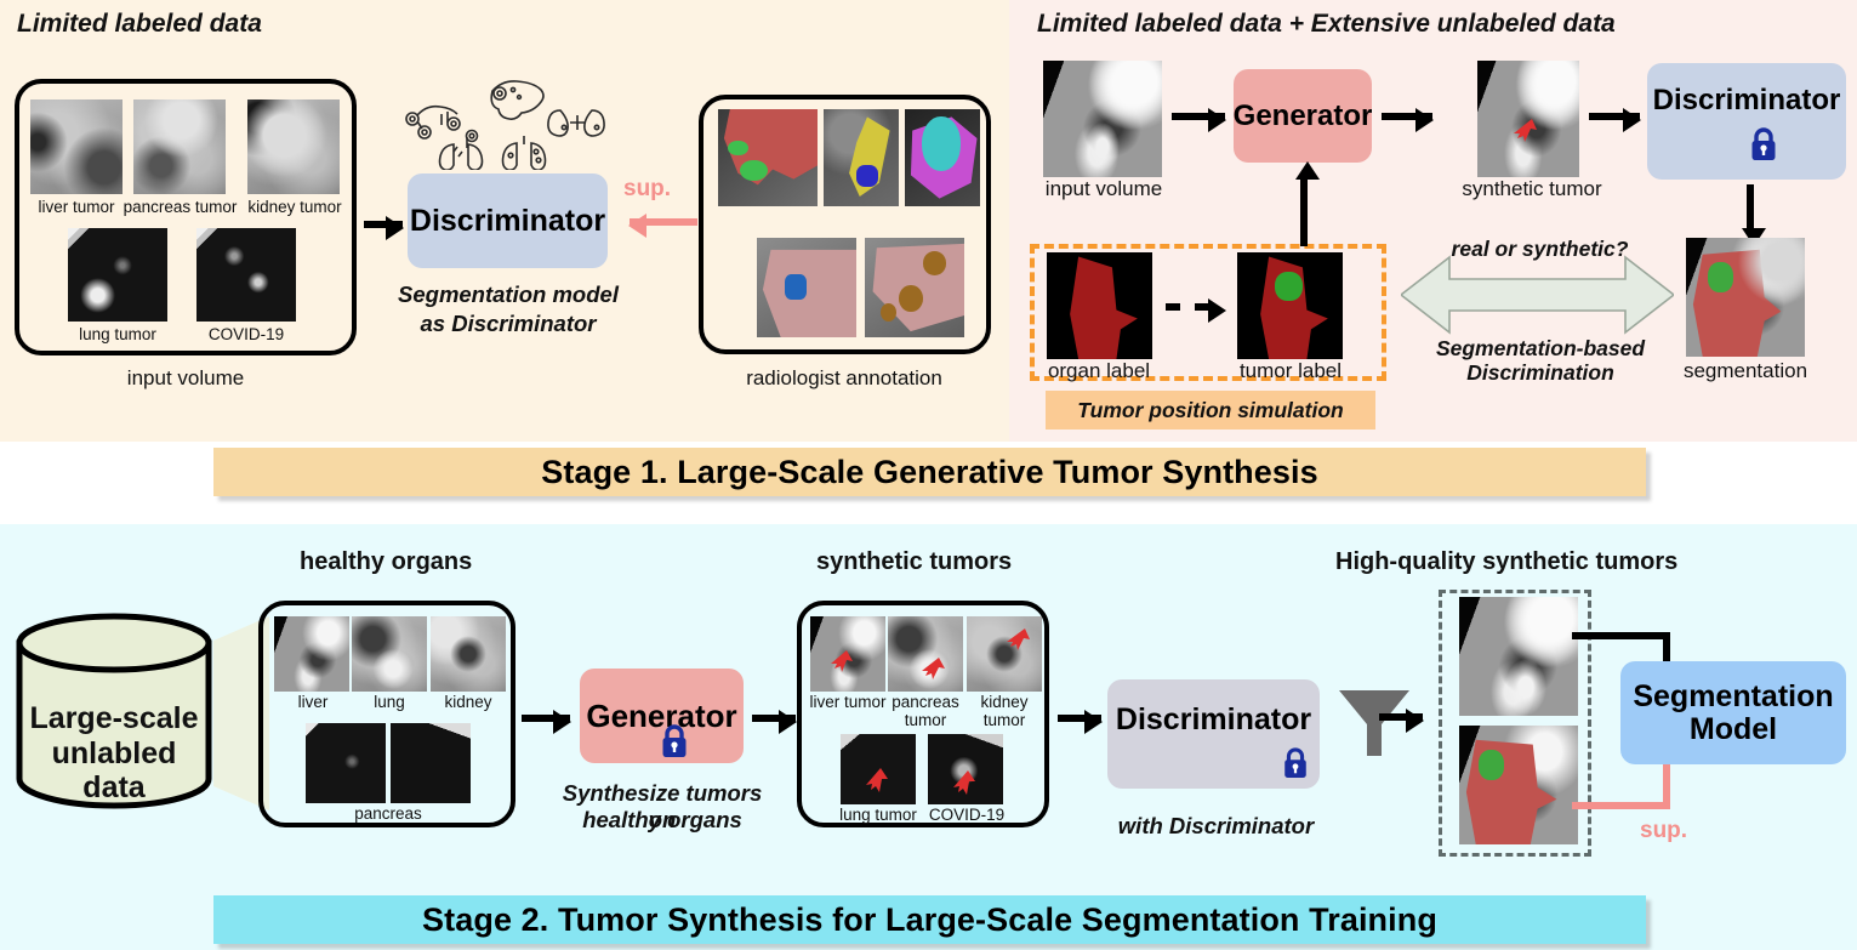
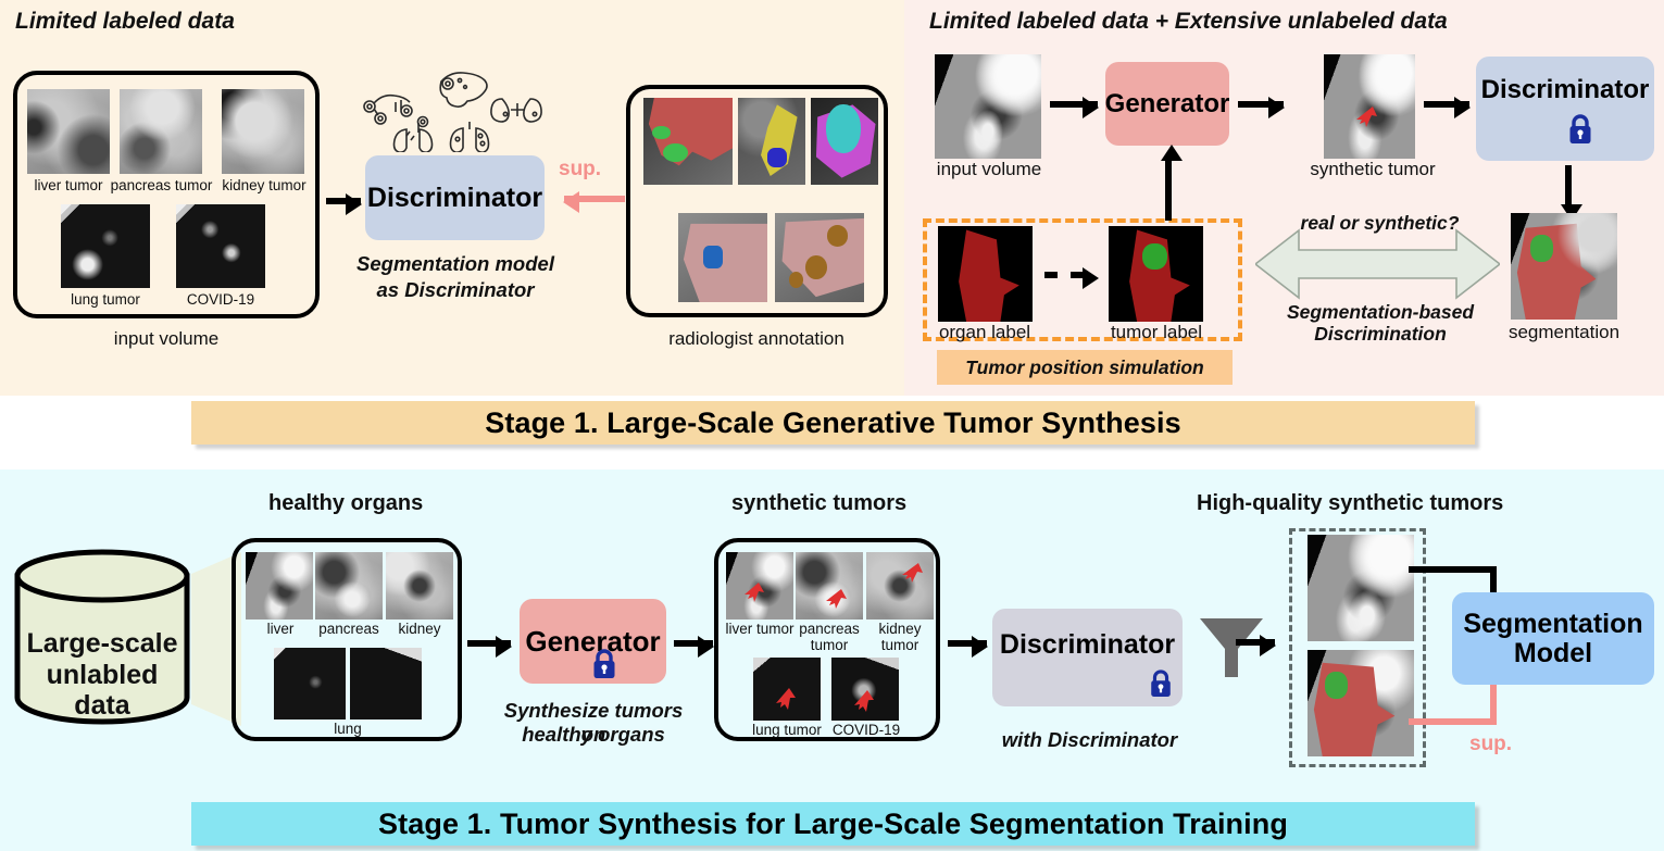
  Limited labeled data
  liver tumor
  pancreas tumor
  kidney tumor
  lung tumor
  COVID-19
  input volume
  Discriminator
  Segmentation model
  as Discriminator
  sup.
  radiologist annotation
  Limited labeled data + Extensive unlabeled data
  input volume
  Generator
  synthetic tumor
  Discriminator
  segmentation
  organ label
  tumor label
  Tumor position simulation
  real or synthetic?
  Segmentation-based
  Discrimination
  Stage 1. Large-Scale Generative Tumor Synthesis
  Large-scale
  unlabled data
  healthy organs
  liver
- lung
+ pancreas
  kidney
- pancreas
+ lung
  Generator
  Synthesize tumors on
  healthy organs
  synthetic tumors
  liver tumor
  pancreas tumor
  kidney tumor
  lung tumor
  COVID-19
  Discriminator
  with Discriminator
  High-quality synthetic tumors
  sup.
  Segmentation
  Model
- Stage 2. Tumor Synthesis for Large-Scale Segmentation Training
+ Stage 1. Tumor Synthesis for Large-Scale Segmentation Training
